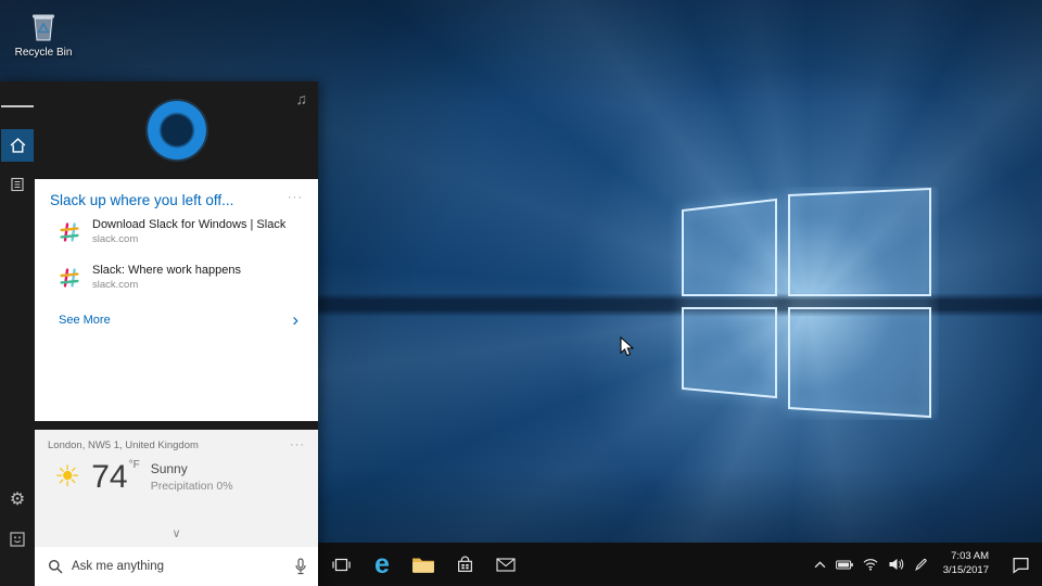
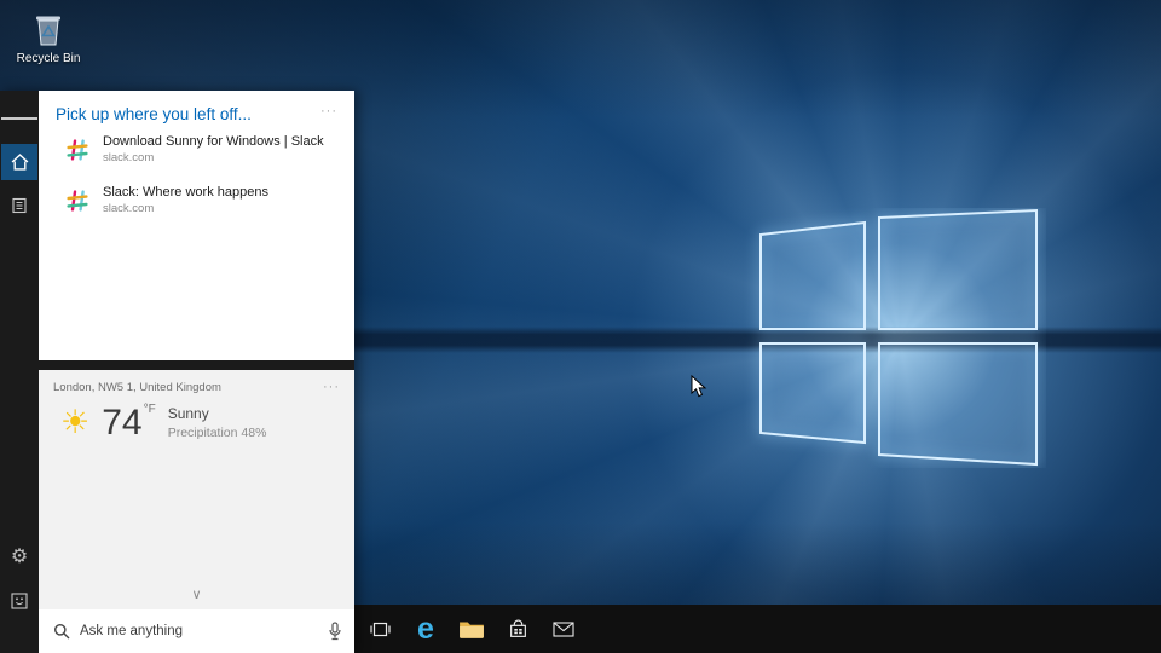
  Recycle Bin
  ⚙
- ♫
- Slack up where you left off...
+ Pick up where you left off...
  ···
- Download Slack for Windows | Slack
+ Download Sunny for Windows | Slack
  slack.com
  Slack: Where work happens
  slack.com
- See More
- ›
  London, NW5 1, United Kingdom
  ···
  ☀
  74°F
  Sunny
- Precipitation 0%
+ Precipitation 48%
  ∨
  Ask me anything
  e
- 7:03 AM
- 3/15/2017
